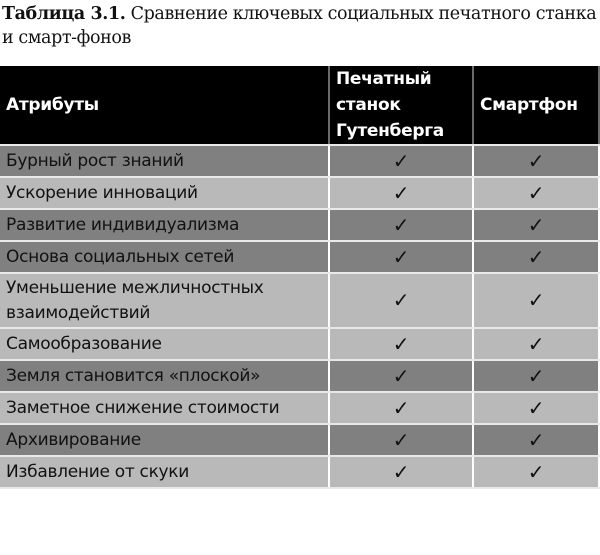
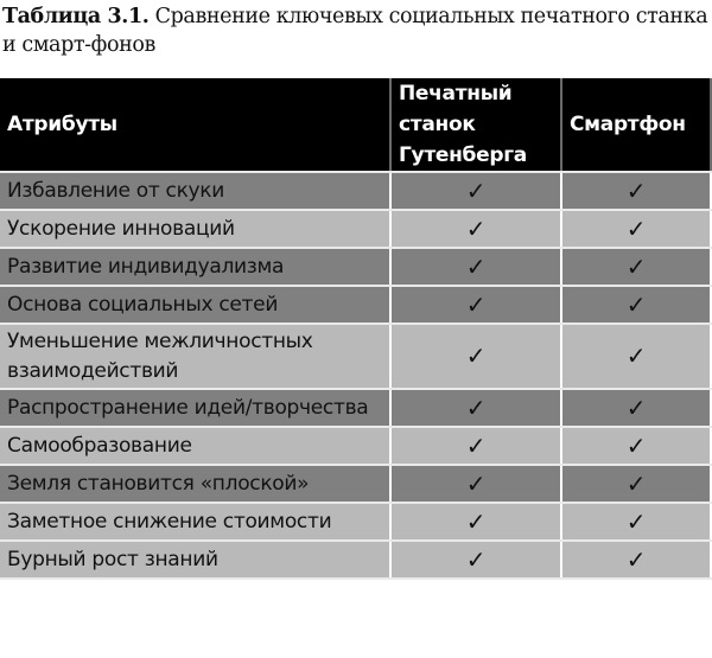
  Таблица 3.1. Сравнение ключевых социальных печатного станка и смарт-фонов
  Атрибуты	Печатный станок Гутенберга	Смартфон
- Бурный рост знаний	✓	✓
+ Избавление от скуки	✓	✓
  Ускорение инноваций	✓	✓
  Развитие индивидуализма	✓	✓
  Основа социальных сетей	✓	✓
  Уменьшение межличностных взаимодействий	✓	✓
+ Распространение идей/творчества	✓	✓
  Самообразование	✓	✓
  Земля становится «плоской»	✓	✓
  Заметное снижение стоимости	✓	✓
- Архивирование	✓	✓
- Избавление от скуки	✓	✓
+ Бурный рост знаний	✓	✓
